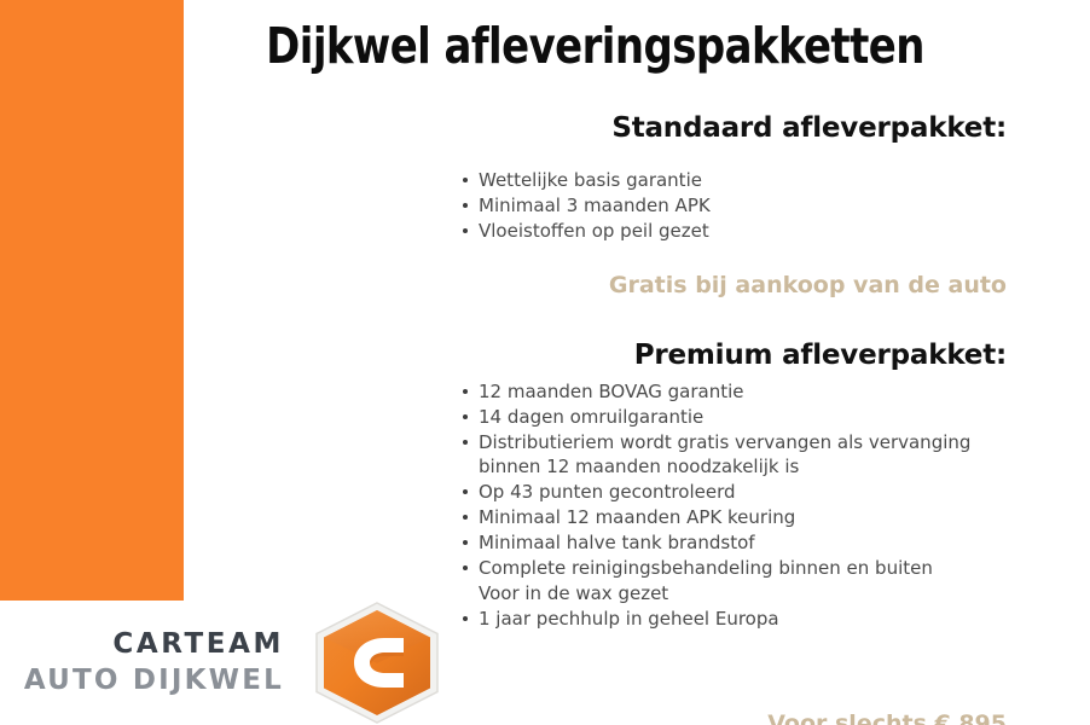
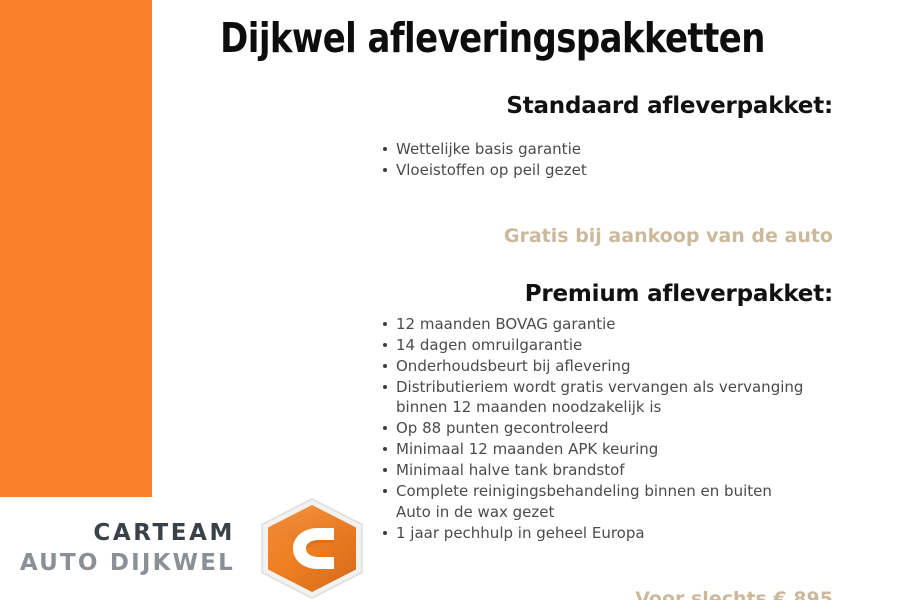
  Dijkwel afleveringspakketten
  Standaard afleverpakket:
  Wettelijke basis garantie
- Minimaal 3 maanden APK
  Vloeistoffen op peil gezet
  Gratis bij aankoop van de auto
  Premium afleverpakket:
  12 maanden BOVAG garantie
  14 dagen omruilgarantie
+ Onderhoudsbeurt bij aflevering
  Distributieriem wordt gratis vervangen als vervanging binnen 12 maanden noodzakelijk is
- Op 43 punten gecontroleerd
+ Op 88 punten gecontroleerd
  Minimaal 12 maanden APK keuring
  Minimaal halve tank brandstof
  Complete reinigingsbehandeling binnen en buiten
- Voor in de wax gezet
+ Auto in de wax gezet
  1 jaar pechhulp in geheel Europa
  Voor slechts € 895
  CARTEAM
  AUTO DIJKWEL
